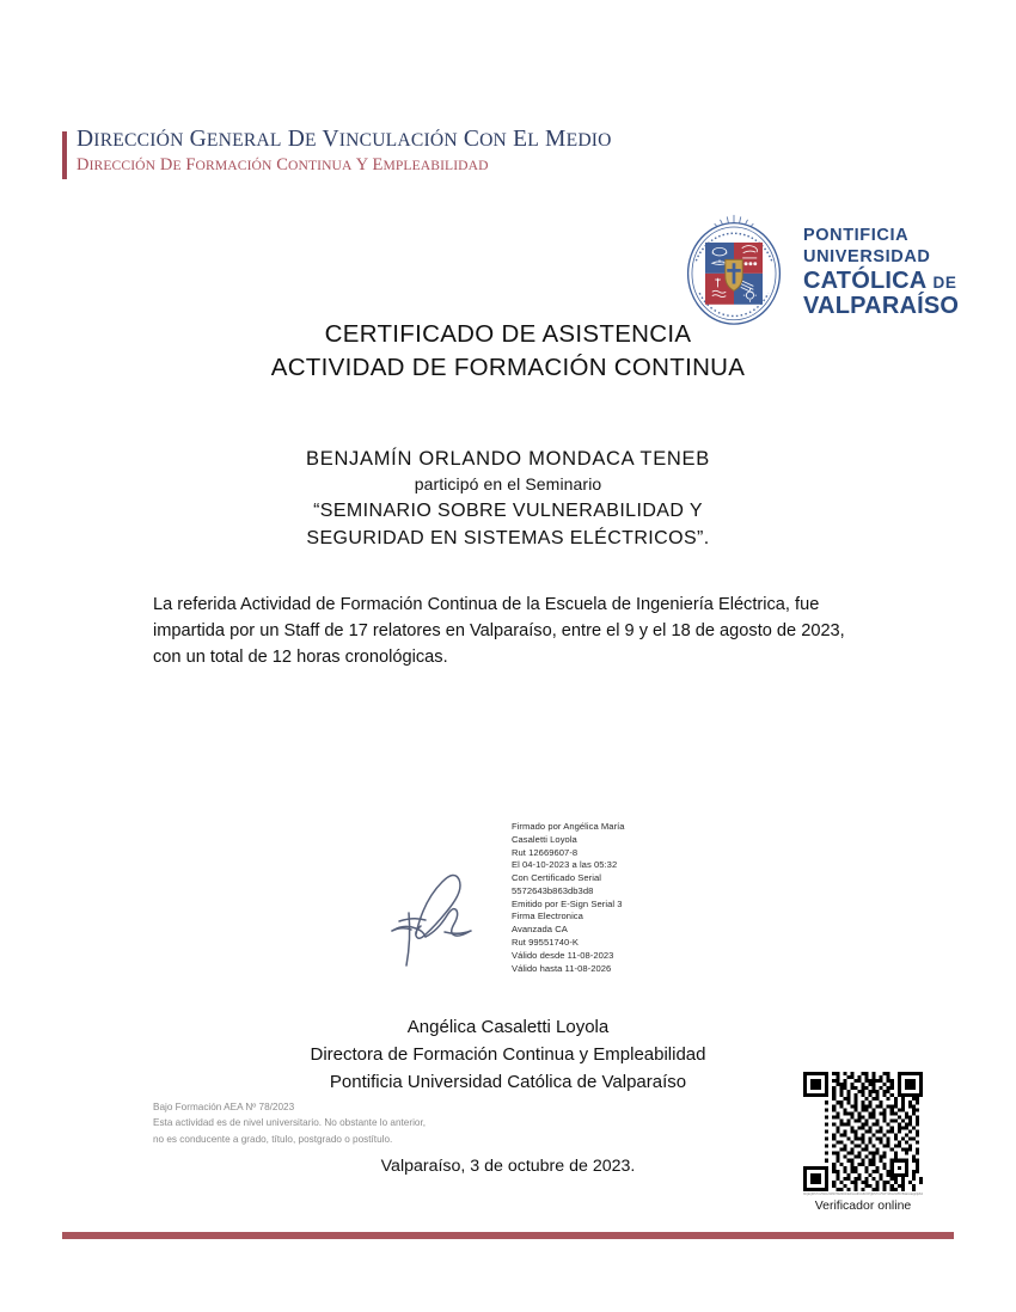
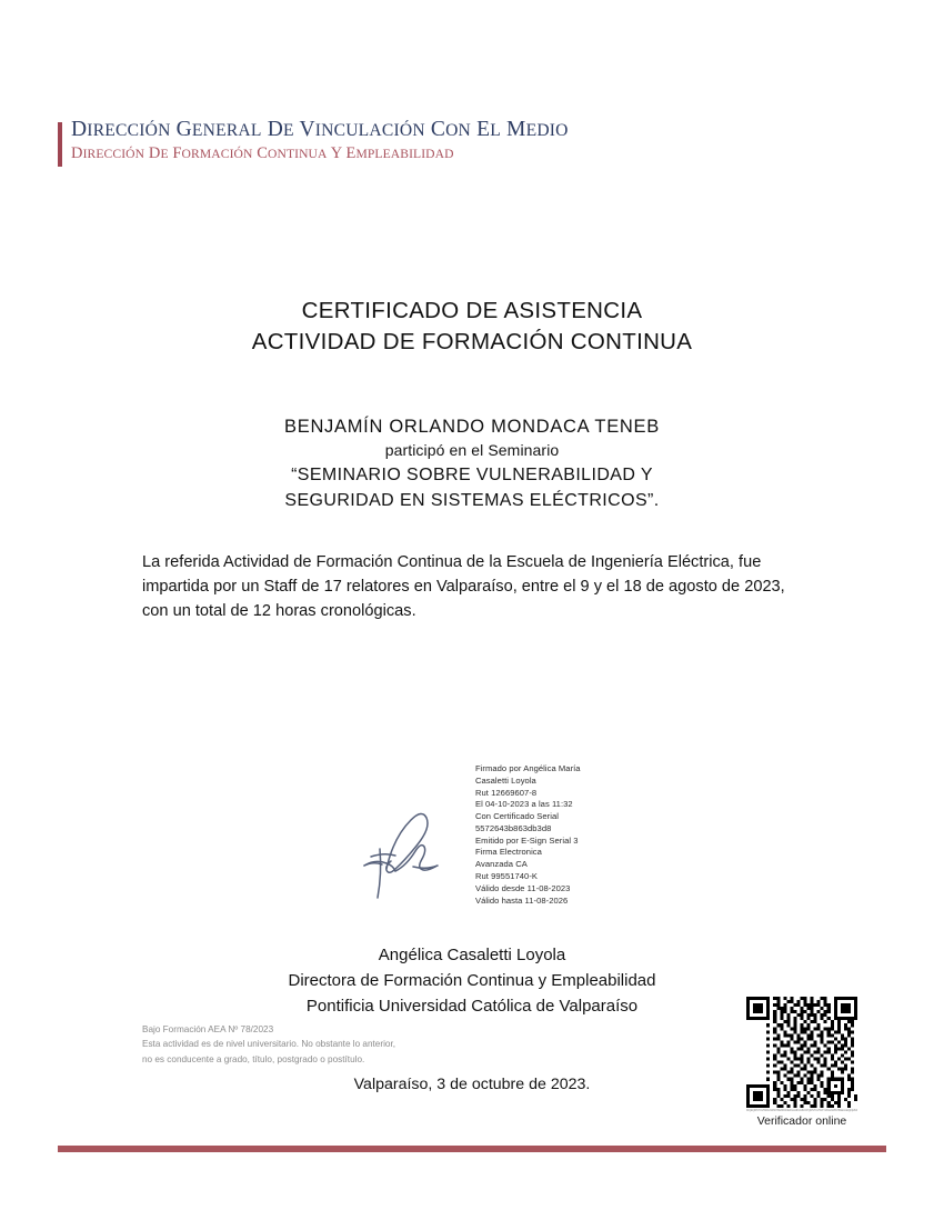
  DIRECCIÓN GENERAL DE VINCULACIÓN CON EL MEDIO
  DIRECCIÓN DE FORMACIÓN CONTINUA Y EMPLEABILIDAD
- PONTIFICIA
- UNIVERSIDAD
- CATÓLICA DE
- VALPARAÍSO
  CERTIFICADO DE ASISTENCIA
  ACTIVIDAD DE FORMACIÓN CONTINUA
  BENJAMÍN ORLANDO MONDACA TENEB
  participó en el Seminario
  “SEMINARIO SOBRE VULNERABILIDAD Y
  SEGURIDAD EN SISTEMAS ELÉCTRICOS”.
  La referida Actividad de Formación Continua de la Escuela de Ingeniería Eléctrica, fue impartida por un Staff de 17 relatores en Valparaíso, entre el 9 y el 18 de agosto de 2023, con un total de 12 horas cronológicas.
  Firmado por Angélica María
  Casaletti Loyola
  Rut 12669607-8
- El 04-10-2023 a las 05:32
+ El 04-10-2023 a las 11:32
  Con Certificado Serial
  5572643b863db3d8
  Emitido por E-Sign Serial 3
  Firma Electronica
  Avanzada CA
  Rut 99551740-K
  Válido desde 11-08-2023
  Válido hasta 11-08-2026
  Angélica Casaletti Loyola
  Directora de Formación Continua y Empleabilidad
  Pontificia Universidad Católica de Valparaíso
  Bajo Formación AEA Nº 78/2023
  Esta actividad es de nivel universitario. No obstante lo anterior,
  no es conducente a grado, título, postgrado o postítulo.
  Valparaíso, 3 de octubre de 2023.
  Verificador online
